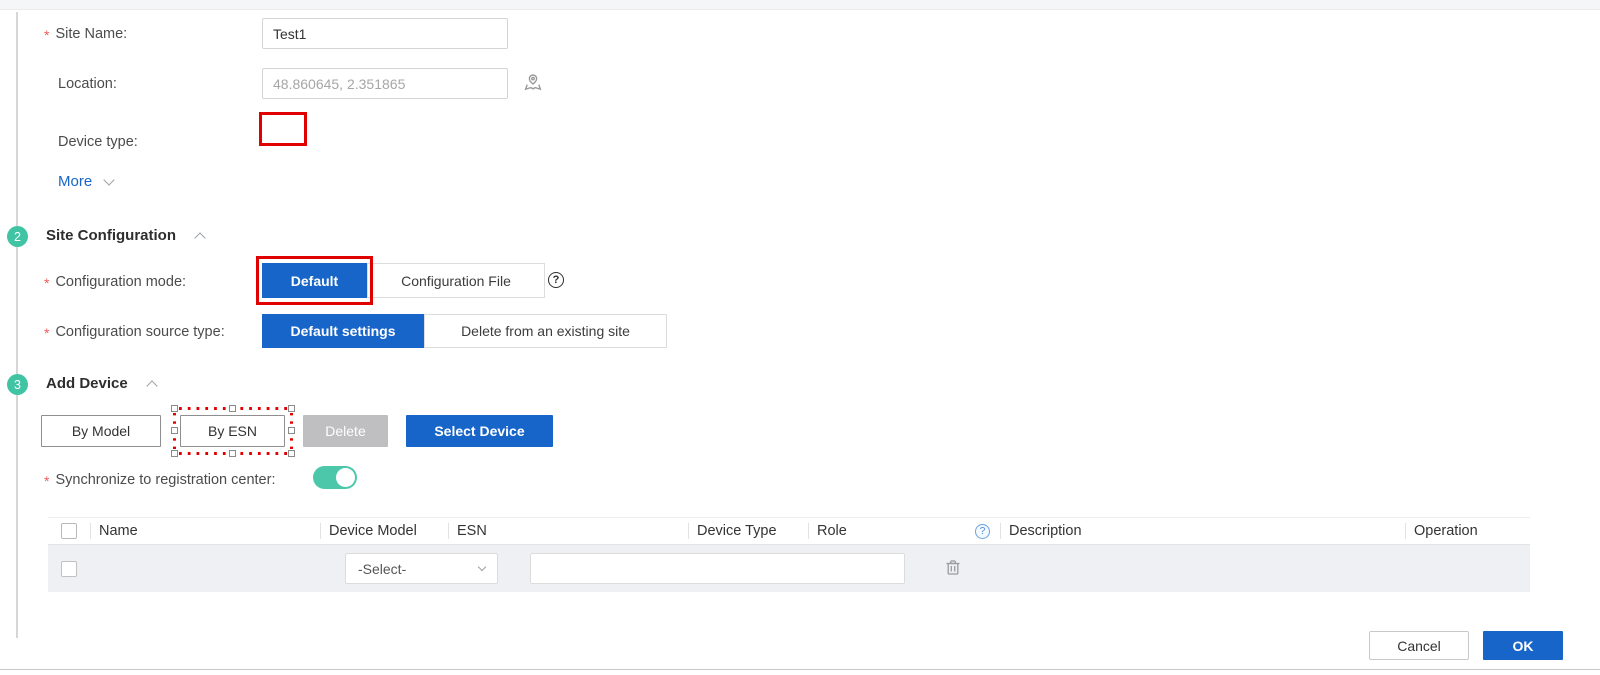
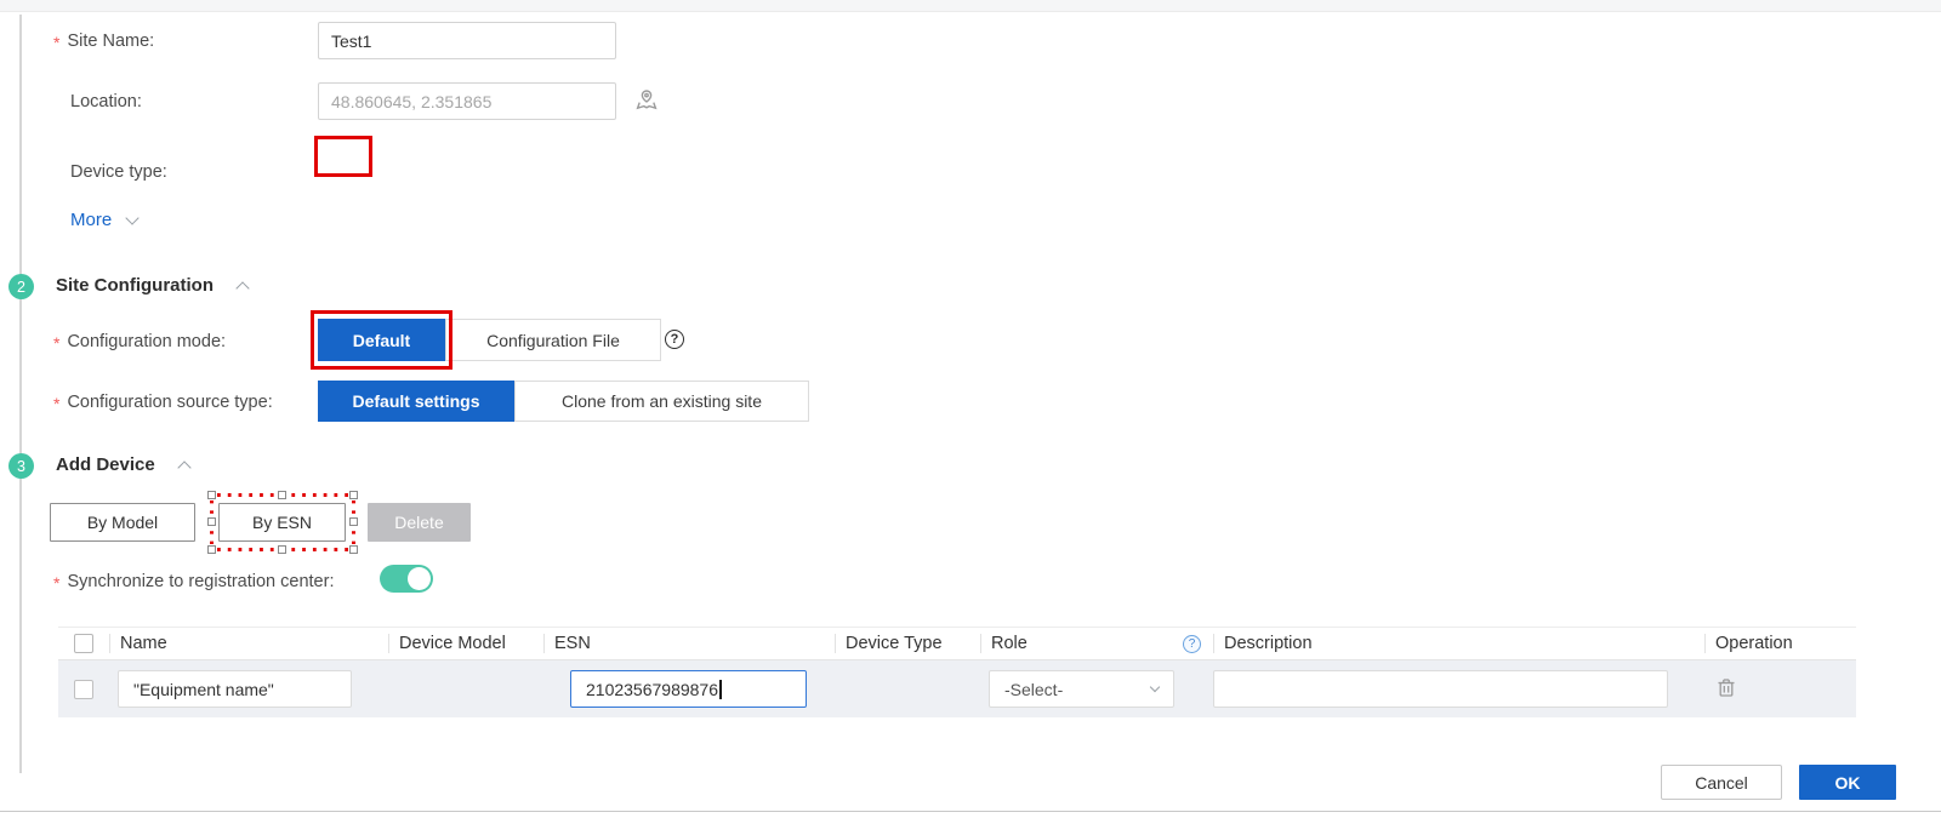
  * Site Name:
  Test1
  Location:
  48.860645, 2.351865
  Device type:
  More
  2
  Site Configuration
  * Configuration mode:
  Default
  Configuration File
  ?
  * Configuration source type:
  Default settings
- Delete from an existing site
+ Clone from an existing site
  3
  Add Device
  By Model
  By ESN
  Delete
- Select Device
  * Synchronize to registration center:
  Name
  Device Model
  ESN
  Device Type
  Role
  ?
  Description
  Operation
+ "Equipment name"
+ 21023567989876
  -Select-
  Cancel
  OK
